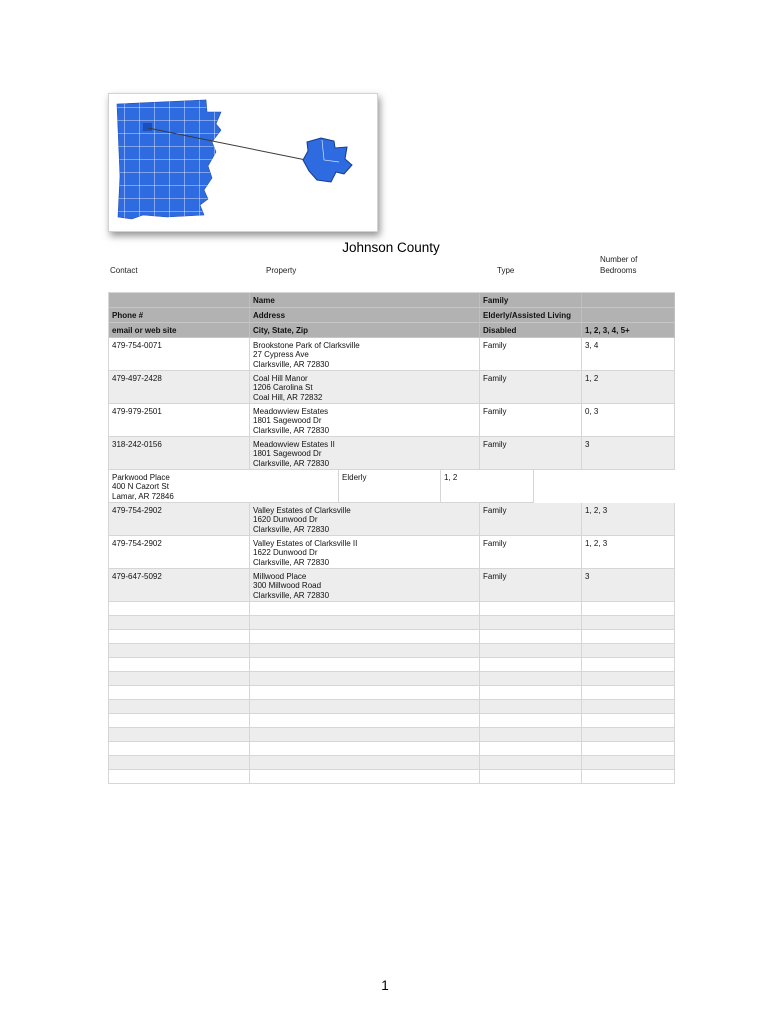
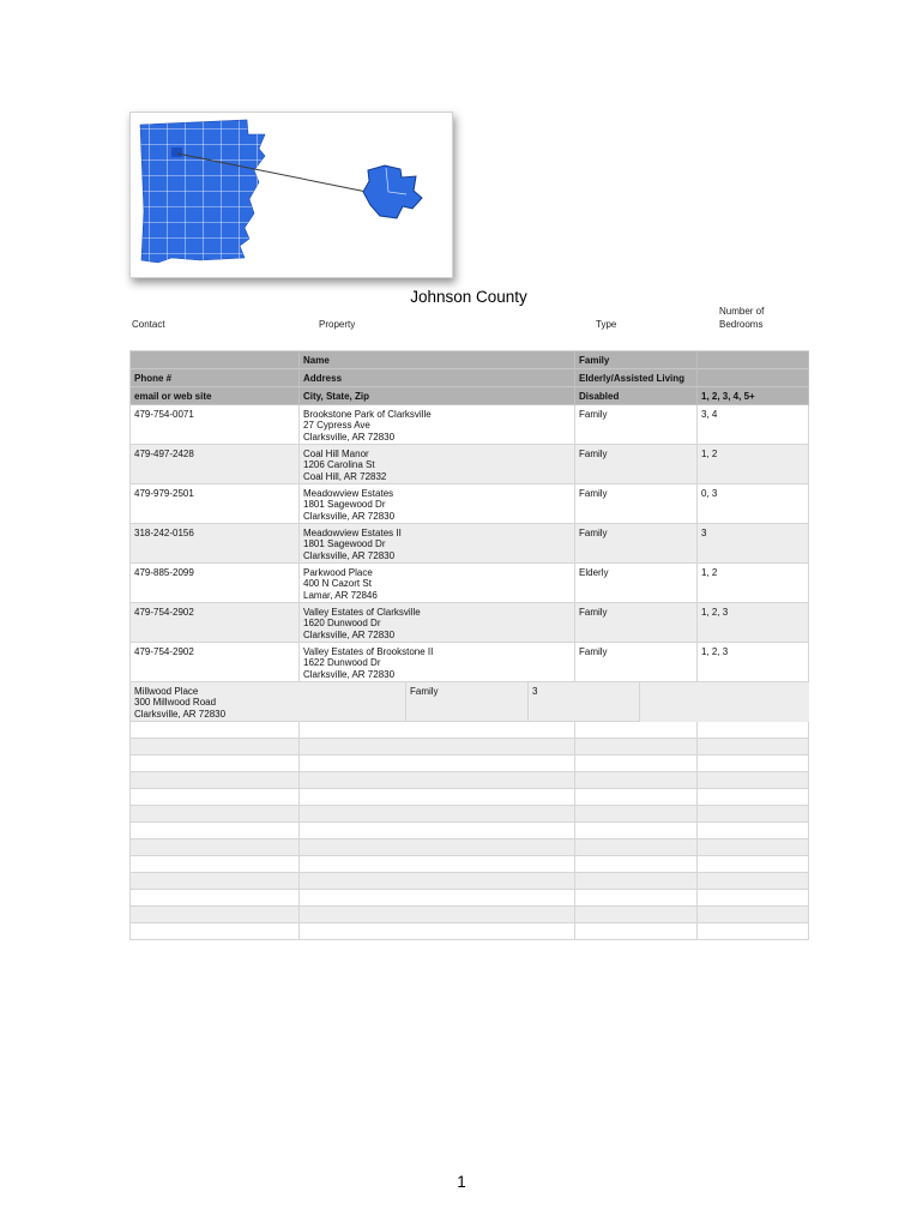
  Johnson County
  Contact
  Property
  Type
  Number of
  Bedrooms
  Name
  Family
  Phone #
  Address
  Elderly/Assisted Living
  email or web site
  City, State, Zip
  Disabled
  1, 2, 3, 4, 5+
  479-754-0071
  Brookstone Park of Clarksville
  27 Cypress Ave
  Clarksville, AR 72830
  Family
  3, 4
  479-497-2428
  Coal Hill Manor
  1206 Carolina St
  Coal Hill, AR 72832
  Family
  1, 2
  479-979-2501
  Meadowview Estates
  1801 Sagewood Dr
  Clarksville, AR 72830
  Family
  0, 3
  318-242-0156
  Meadowview Estates II
  1801 Sagewood Dr
  Clarksville, AR 72830
  Family
  3
+ 479-885-2099
  Parkwood Place
  400 N Cazort St
  Lamar, AR 72846
  Elderly
  1, 2
  479-754-2902
  Valley Estates of Clarksville
  1620 Dunwood Dr
  Clarksville, AR 72830
  Family
  1, 2, 3
  479-754-2902
- Valley Estates of Clarksville II
+ Valley Estates of Brookstone II
  1622 Dunwood Dr
  Clarksville, AR 72830
  Family
  1, 2, 3
- 479-647-5092
  Millwood Place
  300 Millwood Road
  Clarksville, AR 72830
  Family
  3
  1
